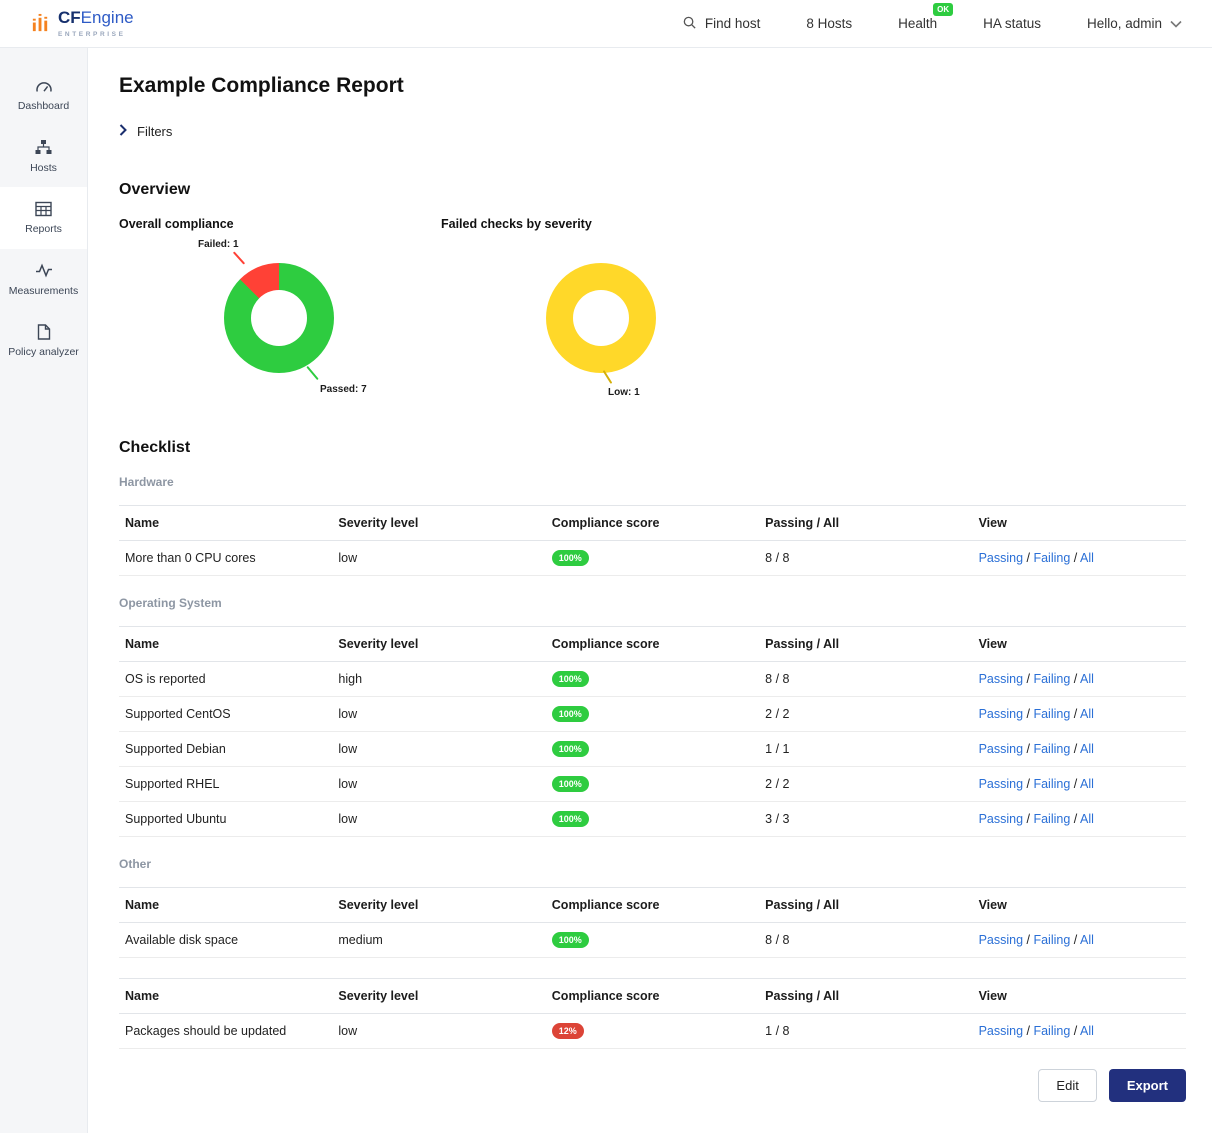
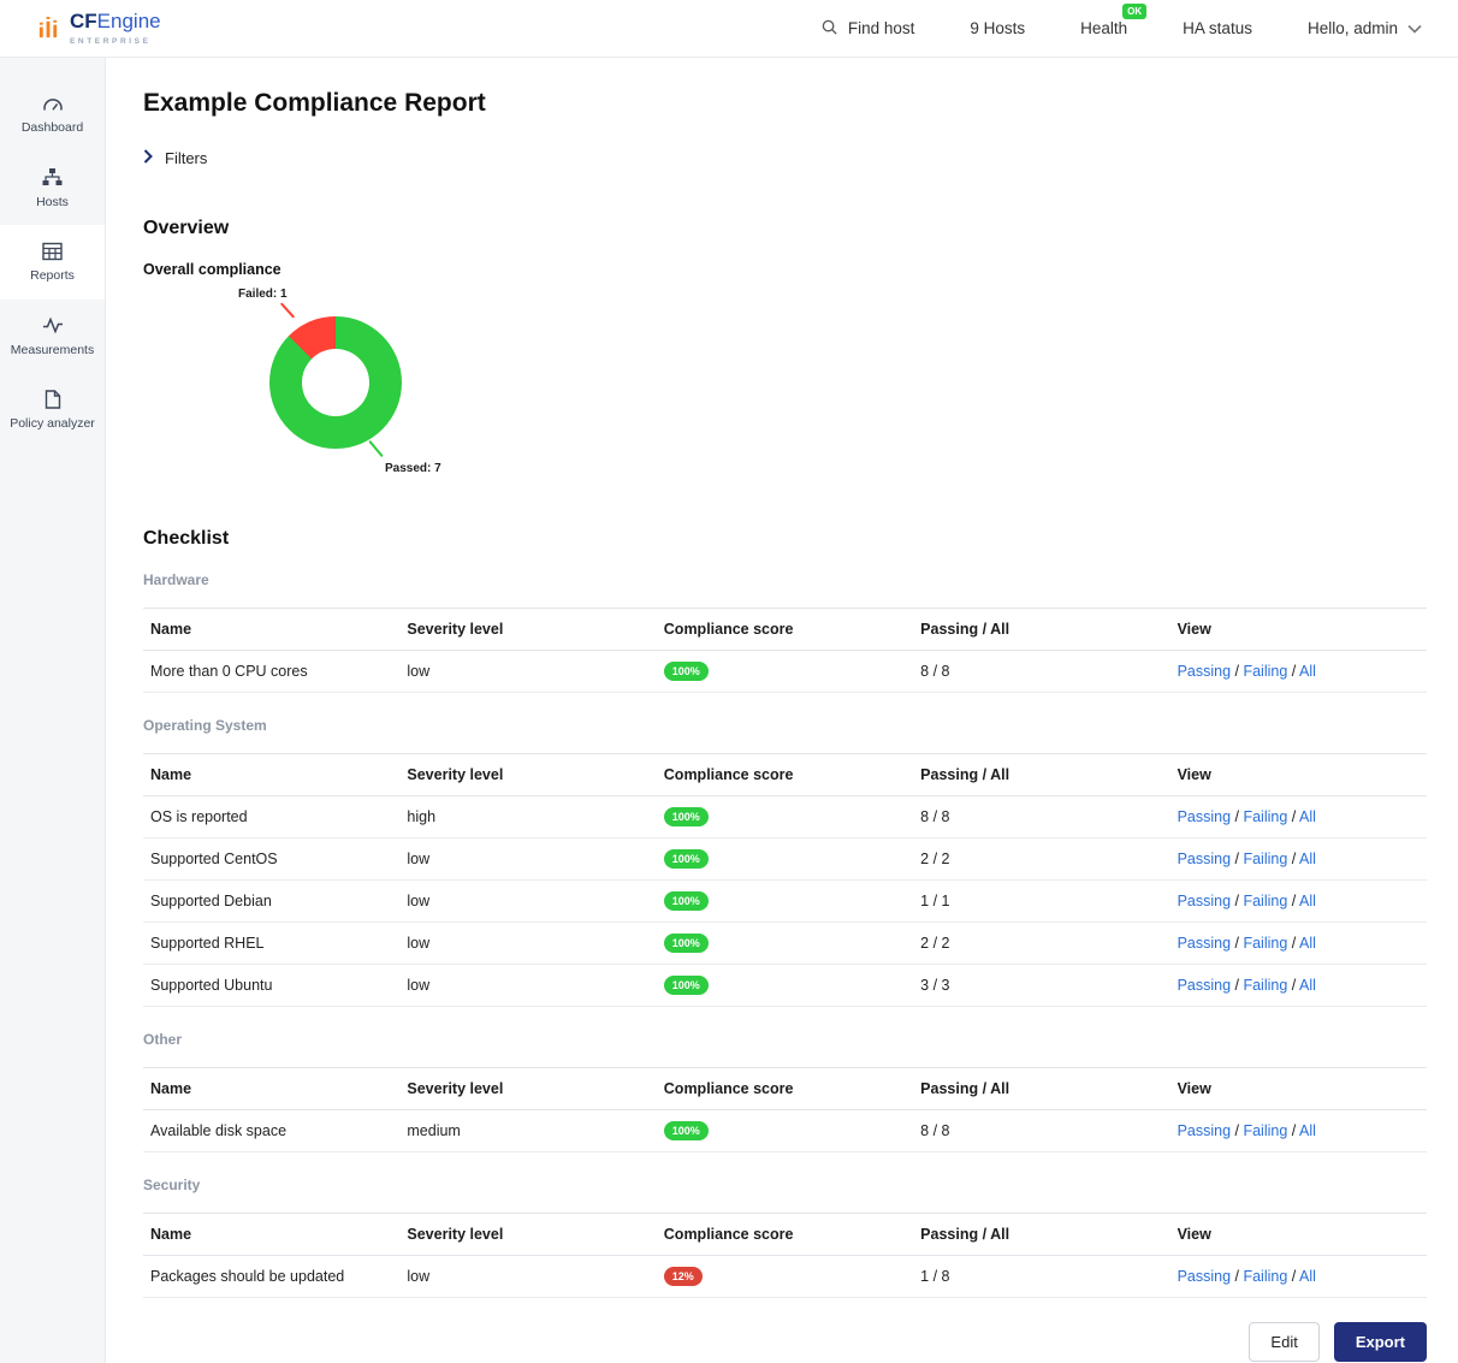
  CFEngine
  Find host
- 8 Hosts
+ 9 Hosts
  Health
  OK
  HA status
  Hello, admin
  Dashboard
  Hosts
  Reports
  Measurements
  Policy analyzer
  Example Compliance Report
  Filters
  Overview
  Overall compliance
  Failed: 1
  Passed: 7
- Failed checks by severity
- Low: 1
  Checklist
  Hardware
  Name	Severity level	Compliance score	Passing / All	View
  More than 0 CPU cores	low	100%	8 / 8	Passing / Failing / All
  Operating System
  Name	Severity level	Compliance score	Passing / All	View
  OS is reported	high	100%	8 / 8	Passing / Failing / All
  Supported CentOS	low	100%	2 / 2	Passing / Failing / All
  Supported Debian	low	100%	1 / 1	Passing / Failing / All
  Supported RHEL	low	100%	2 / 2	Passing / Failing / All
  Supported Ubuntu	low	100%	3 / 3	Passing / Failing / All
  Other
  Name	Severity level	Compliance score	Passing / All	View
  Available disk space	medium	100%	8 / 8	Passing / Failing / All
+ Security
  Name	Severity level	Compliance score	Passing / All	View
  Packages should be updated	low	12%	1 / 8	Passing / Failing / All
  Edit
  Export
